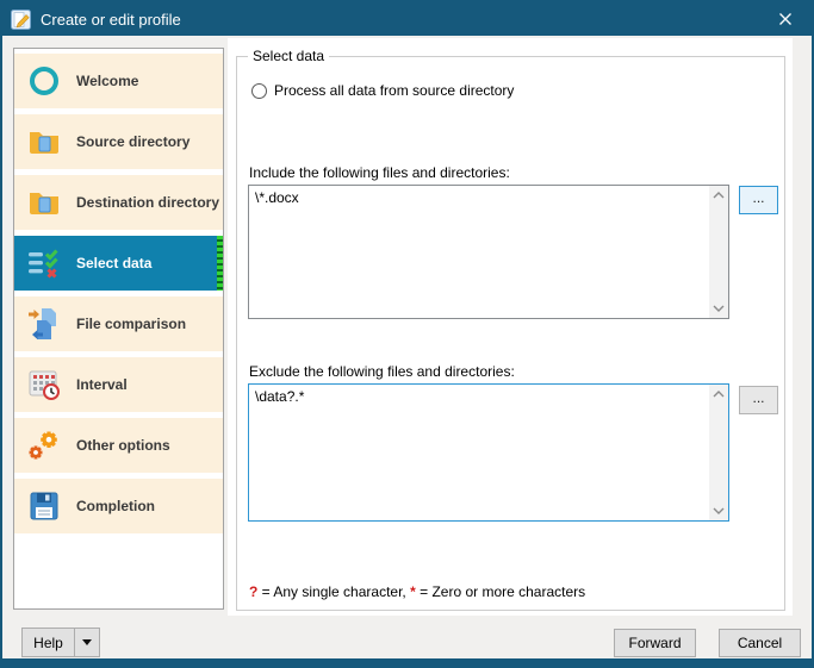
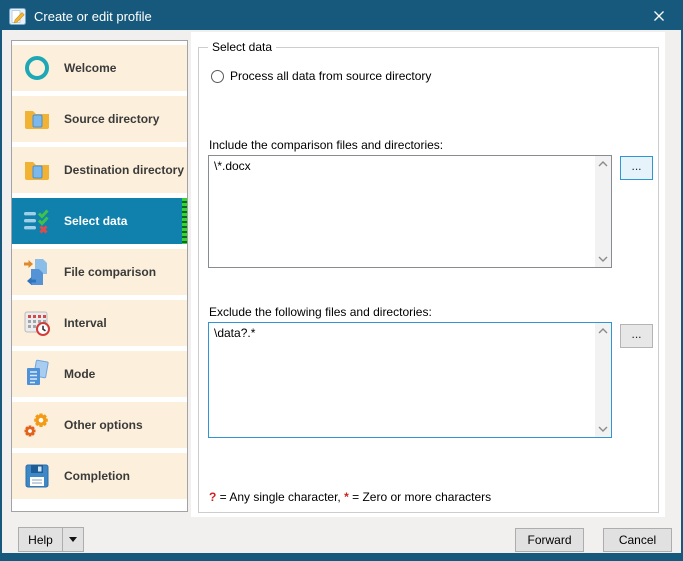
  Create or edit profile
  Welcome
  Source directory
  Destination directory
  Select data
  File comparison
  Interval
+ Mode
  Other options
  Completion
  Select data
  Process all data from source directory
- Include the following files and directories:
+ Include the comparison files and directories:
  \*.docx
  ...
  Exclude the following files and directories:
  \data?.*
  ...
  ? = Any single character, * = Zero or more characters
  Help
  Forward
  Cancel
